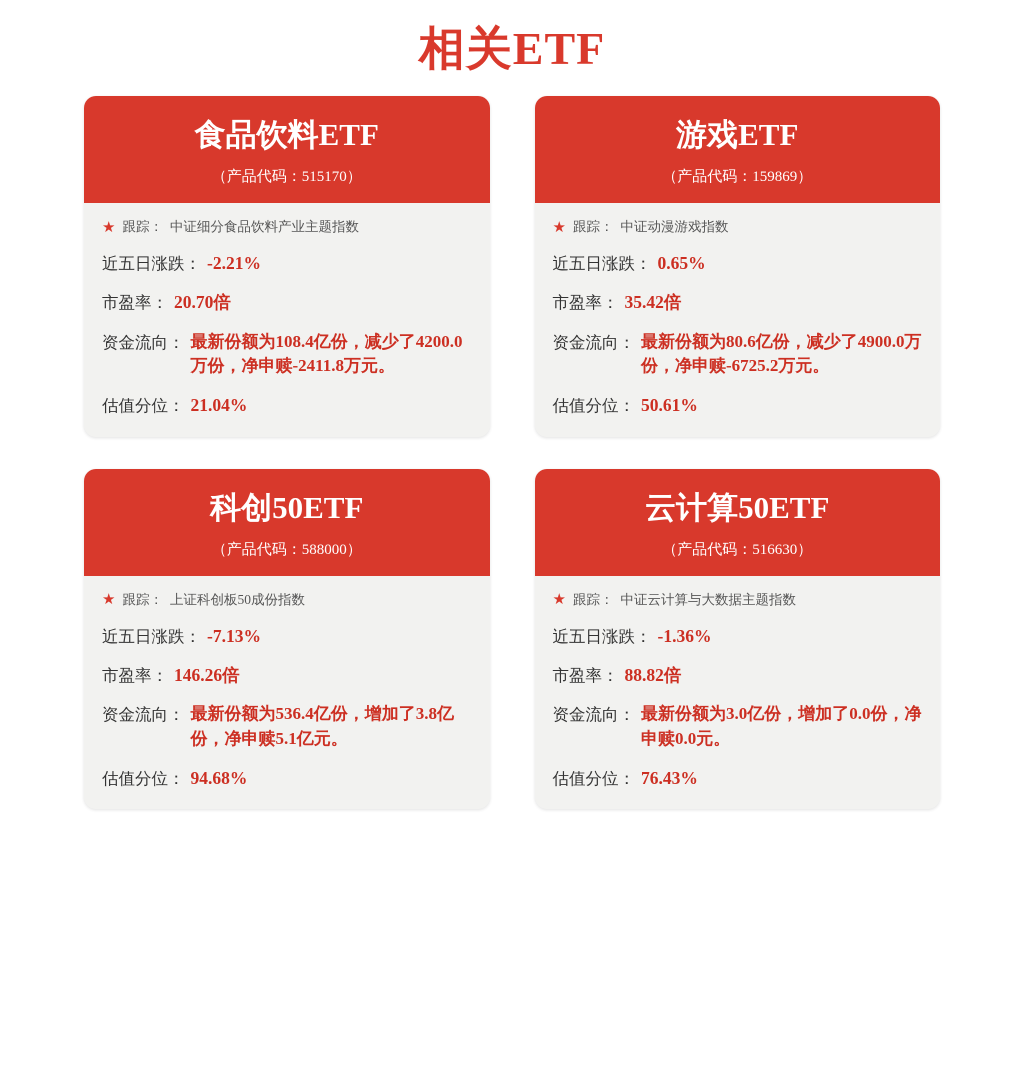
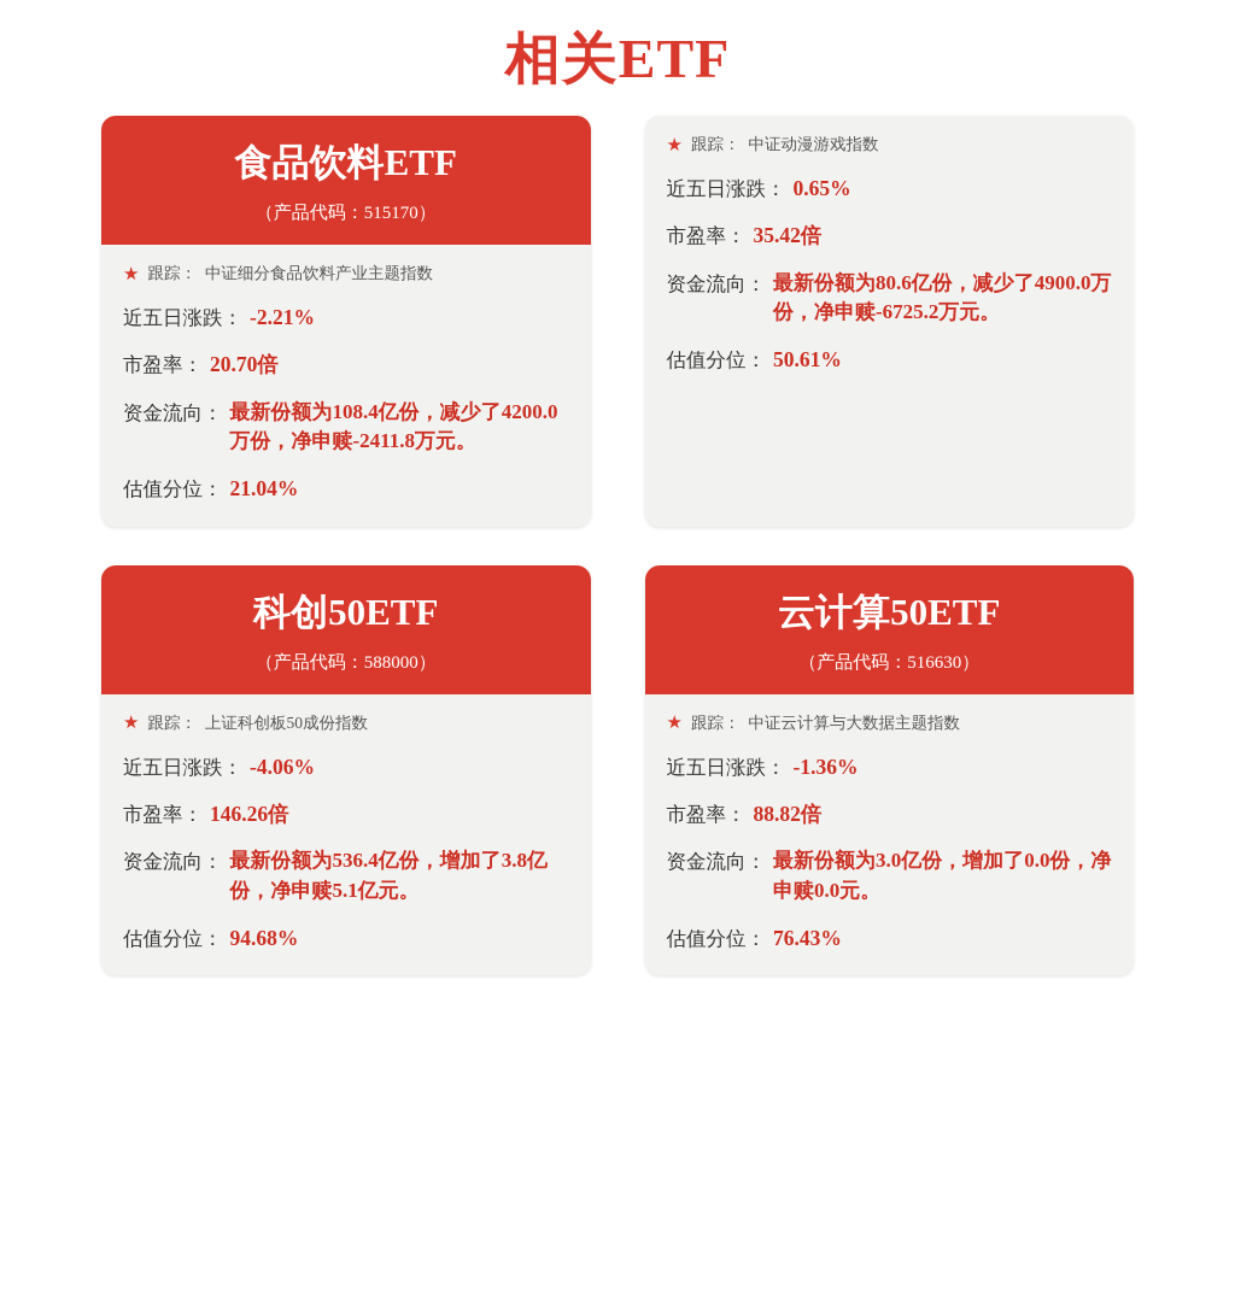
  相关ETF
  食品饮料ETF
  （产品代码：515170）
  ★
  跟踪：
  中证细分食品饮料产业主题指数
  近五日涨跌：
  -2.21%
  市盈率：
  20.70倍
  资金流向：
  最新份额为108.4亿份，减少了4200.0万份，净申赎-2411.8万元。
  估值分位：
  21.04%
- 游戏ETF
- （产品代码：159869）
  ★
  跟踪：
  中证动漫游戏指数
  近五日涨跌：
  0.65%
  市盈率：
  35.42倍
  资金流向：
  最新份额为80.6亿份，减少了4900.0万份，净申赎-6725.2万元。
  估值分位：
  50.61%
  科创50ETF
  （产品代码：588000）
  ★
  跟踪：
  上证科创板50成份指数
  近五日涨跌：
- -7.13%
+ -4.06%
  市盈率：
  146.26倍
  资金流向：
  最新份额为536.4亿份，增加了3.8亿份，净申赎5.1亿元。
  估值分位：
  94.68%
  云计算50ETF
  （产品代码：516630）
  ★
  跟踪：
  中证云计算与大数据主题指数
  近五日涨跌：
  -1.36%
  市盈率：
  88.82倍
  资金流向：
  最新份额为3.0亿份，增加了0.0份，净申赎0.0元。
  估值分位：
  76.43%
